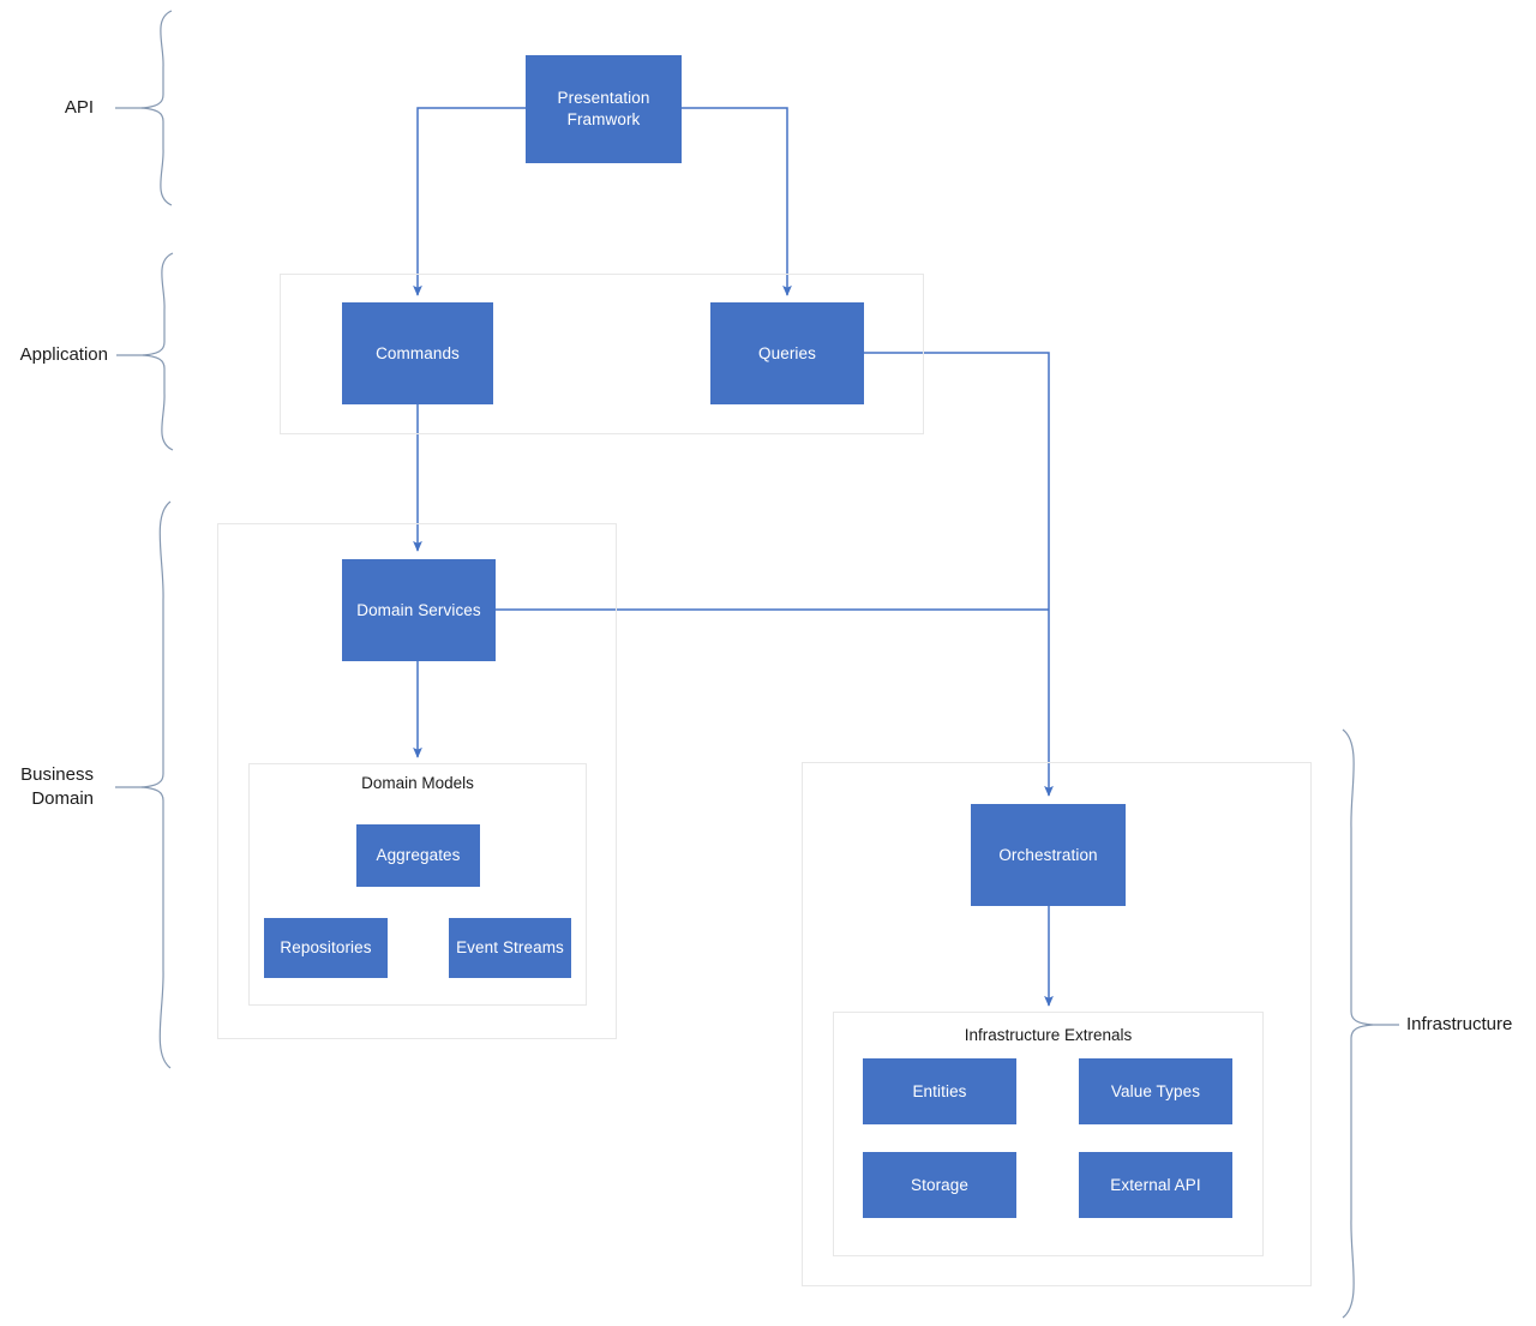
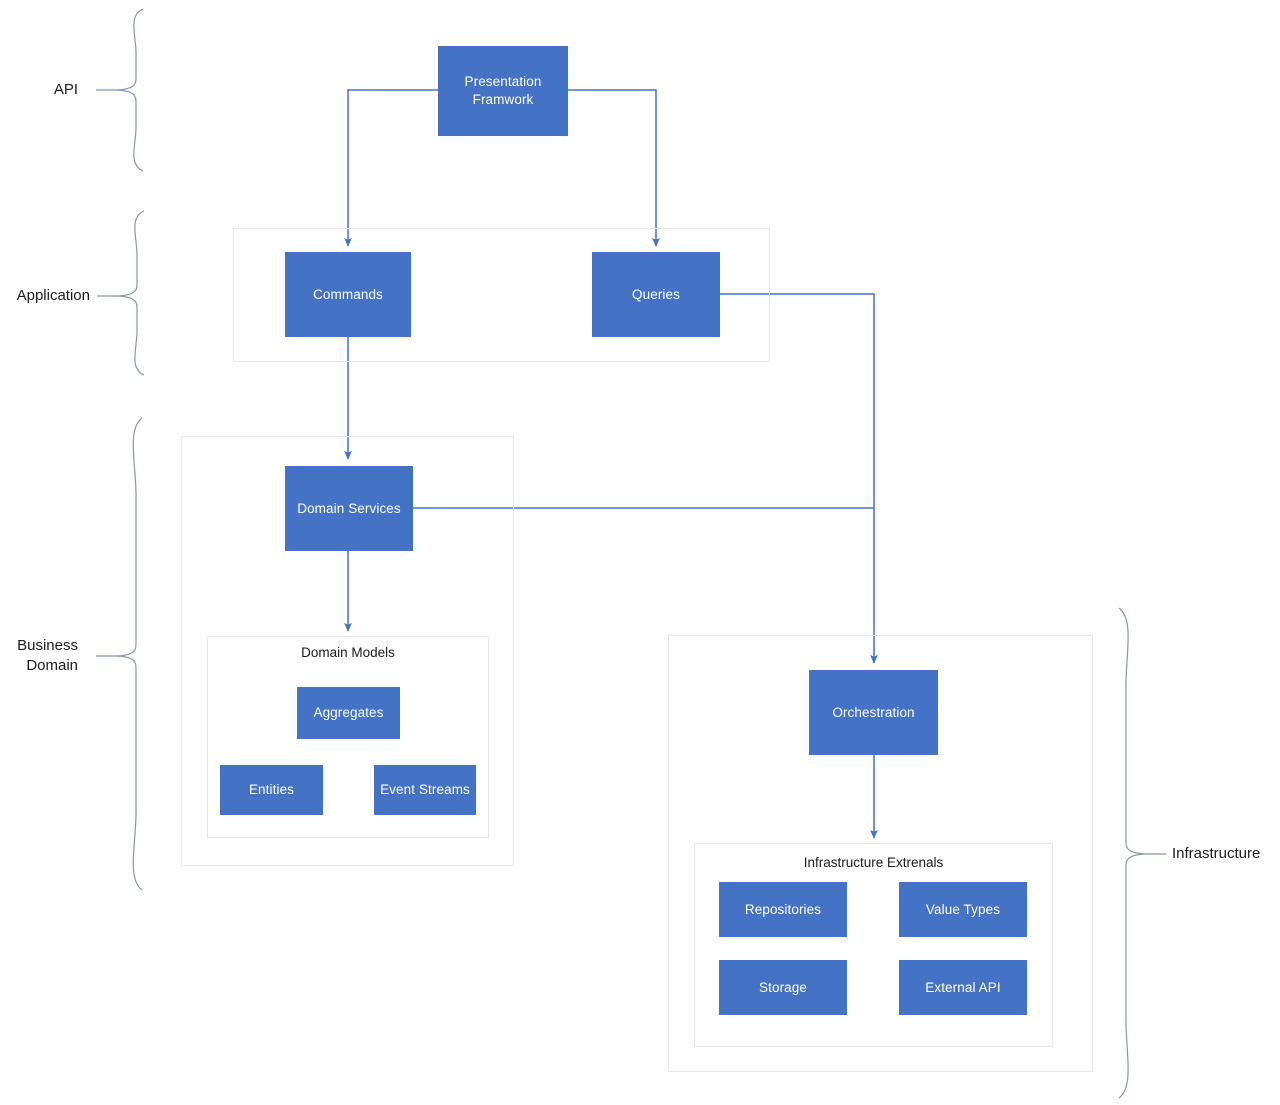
  API
  Application
  Business
  Domain
  Infrastructure
  Domain Models
  Infrastructure Extrenals
  Presentation
  Framwork
  Commands
  Queries
  Domain Services
  Aggregates
- Repositories
+ Entities
  Event Streams
  Orchestration
- Entities
+ Repositories
  Value Types
  Storage
  External API
